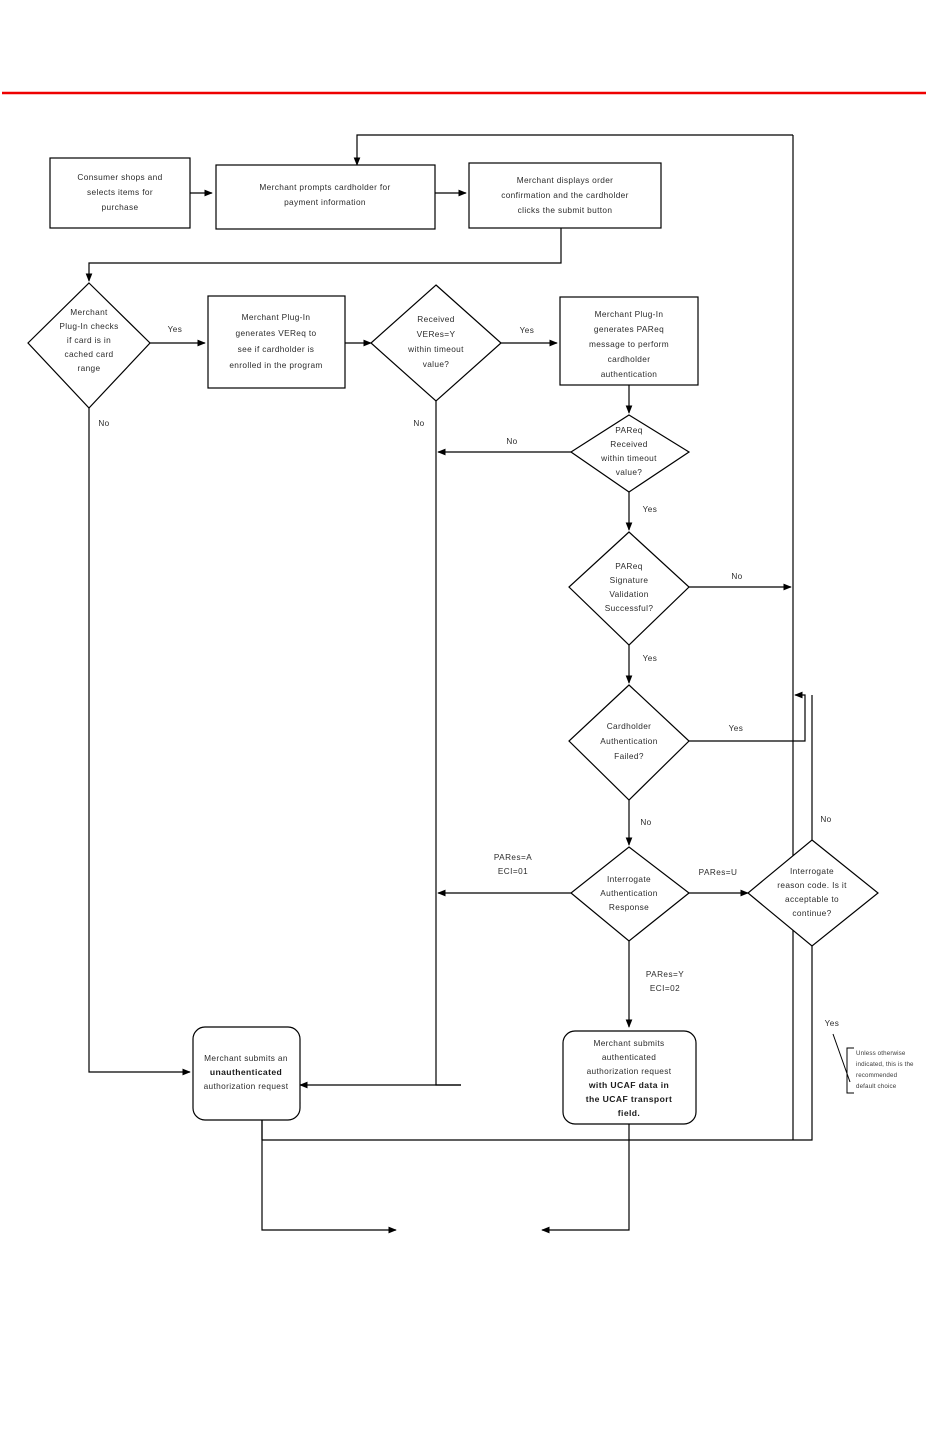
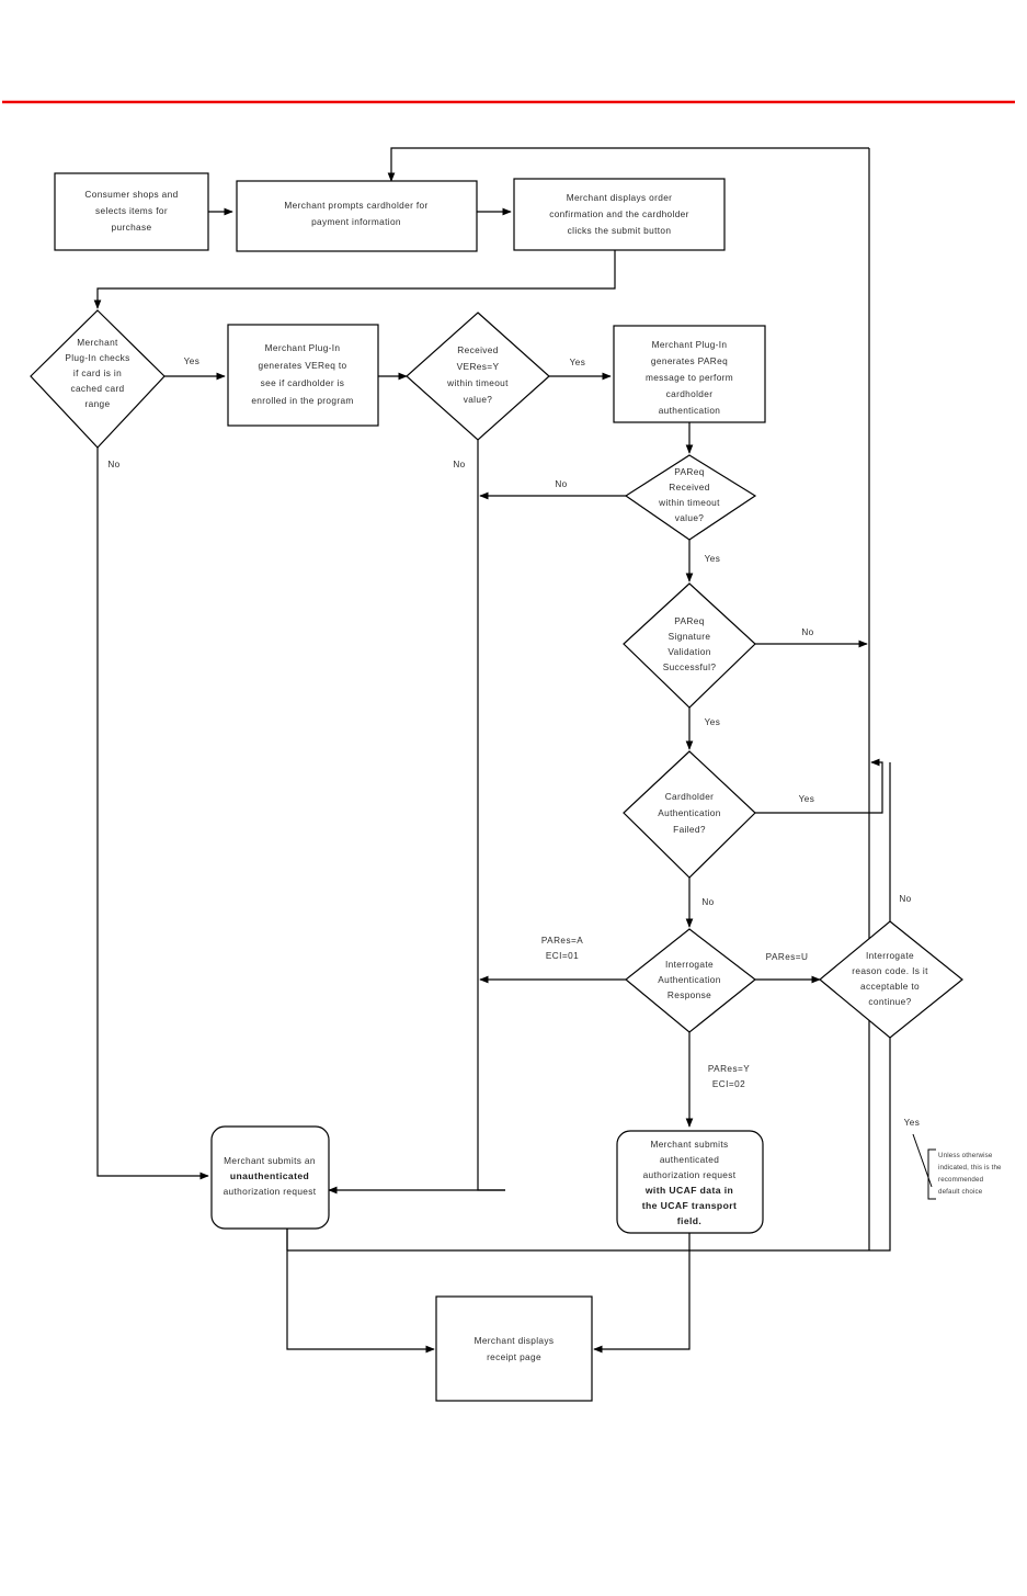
  Consumer shops and
  selects items for
  purchase
  Merchant prompts cardholder for
  payment information
  Merchant displays order
  confirmation and the cardholder
  clicks the submit button
  Merchant
  Plug-In checks
  if card is in
  cached card
  range
  Merchant Plug-In
  generates VEReq to
  see if cardholder is
  enrolled in the program
  Received
  VERes=Y
  within timeout
  value?
  Merchant Plug-In
  generates PAReq
  message to perform
  cardholder
  authentication
  PAReq
  Received
  within timeout
  value?
  PAReq
  Signature
  Validation
  Successful?
  Cardholder
  Authentication
  Failed?
  Interrogate
  Authentication
  Response
  Interrogate
  reason code. Is it
  acceptable to
  continue?
  Merchant submits an
  unauthenticated
  authorization request
  Merchant submits
  authenticated
  authorization request
  with UCAF data in
  the UCAF transport
  field.
+ Merchant displays
+ receipt page
  Yes
  No
  Yes
  No
  No
  Yes
  No
  Yes
  Yes
  No
  PARes=A
  ECI=01
  PARes=U
  PARes=Y
  ECI=02
  No
  Yes
